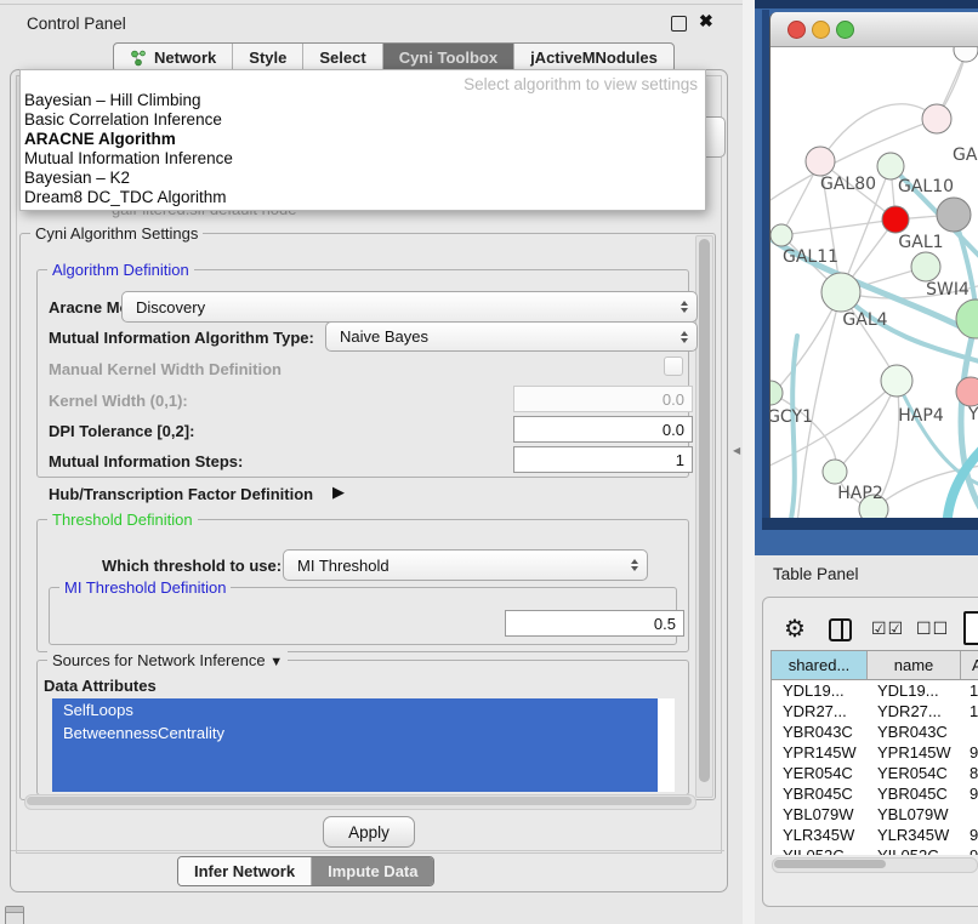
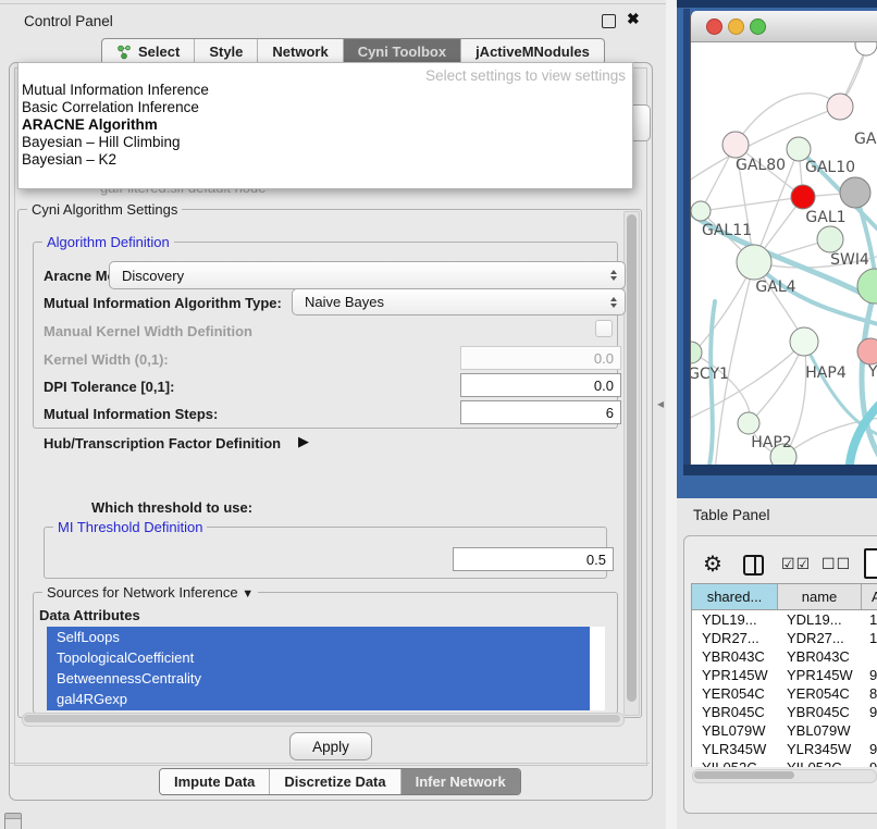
  Control Panel
  ✖
- Network
+ Select
  Style
- Select
+ Network
  Cyni Toolbox
  jActiveMNodules
- Select algorithm to view settings
+ Select settings to view settings
- Bayesian – Hill Climbing
+ Mutual Information Inference
  Basic Correlation Inference
  ARACNE Algorithm
- Mutual Information Inference
+ Bayesian – Hill Climbing
  Bayesian – K2
- Dream8 DC_TDC Algorithm
  Cyni Algorithm Settings
  Algorithm Definition
  Discovery
  Mutual Information Algorithm Type:
  Naive Bayes
  Manual Kernel Width Definition
  Kernel Width (0,1):
  0.0
- DPI Tolerance [0,2]:
+ DPI Tolerance [0,1]:
  0.0
  Mutual Information Steps:
- 1
+ 6
  Hub/Transcription Factor Definition
  ▶
- Threshold Definition
  Which threshold to use:
- MI Threshold
  MI Threshold Definition
  0.5
  Sources for Network Inference ▼
  Data Attributes
  SelfLoops
+ TopologicalCoefficient
  BetweennessCentrality
+ gal4RGexp
  Apply
- Infer Network
+ Impute Data
+ Discretize Data
- Impute Data
+ Infer Network
  ◀
  GAL80
  GAL10
  GAL1
  GAL11
  GAL4
  SWI4
  GCY1
  HAP4
  Y
  HAP2
  Table Panel
  ⚙
  ☑☑
  ☐☐
  shared...
  name
  A
  YDL19...
  YDL19...
  YDR27...
  YDR27...
  YBR043C
  YBR043C
  YPR145W
  YPR145W
  YER054C
  YER054C
  YBR045C
  YBR045C
  YBL079W
  YBL079W
  YLR345W
  YLR345W
